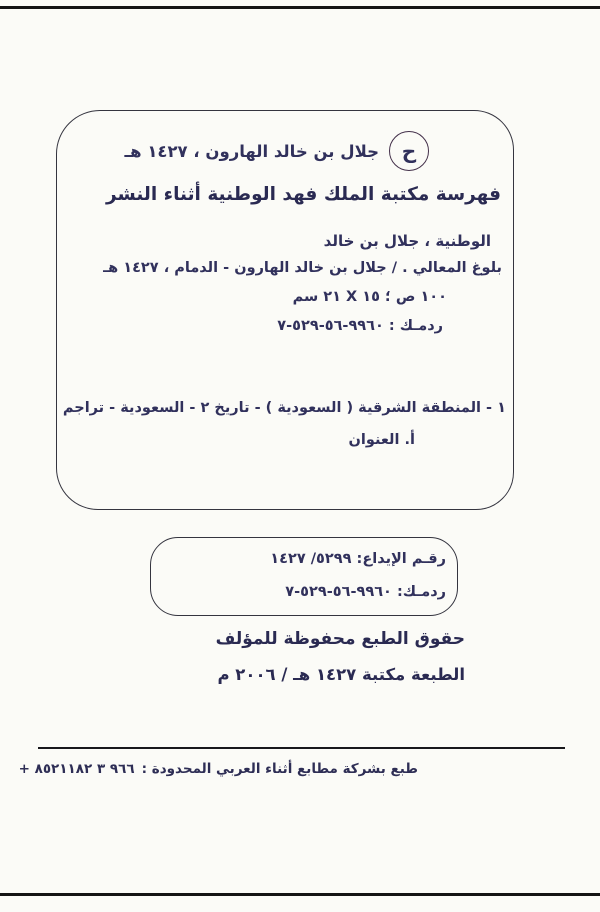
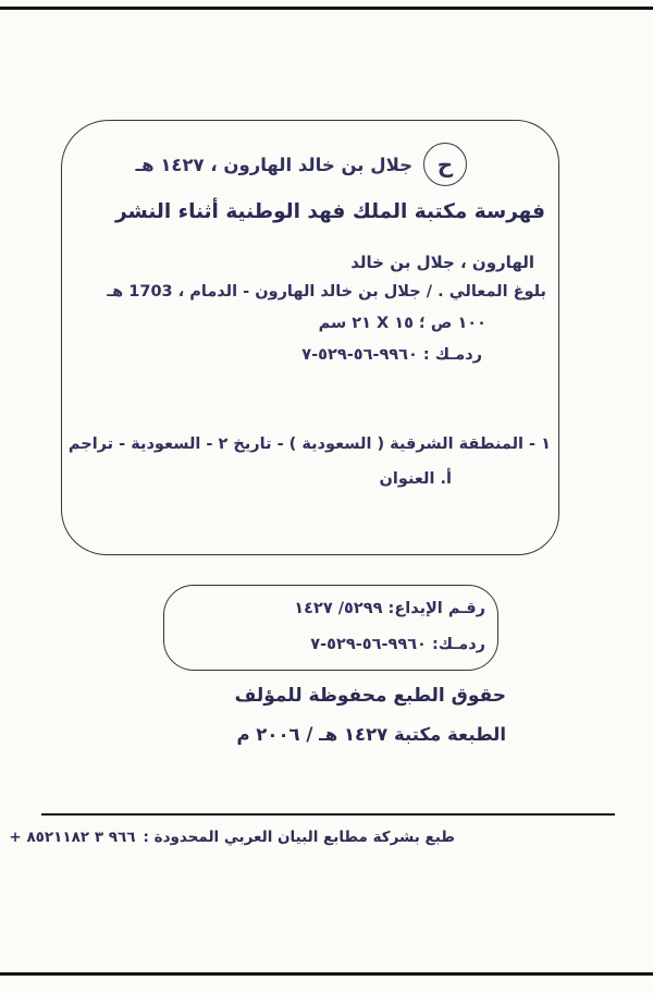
  ح
  جلال بن خالد الهارون ، ١٤٢٧ هـ
  فهرسة مكتبة الملك فهد الوطنية أثناء النشر
- الوطنية ، جلال بن خالد
+ الهارون ، جلال بن خالد
- بلوغ المعالي . / جلال بن خالد الهارون - الدمام ، ١٤٢٧ هـ
+ بلوغ المعالي . / جلال بن خالد الهارون - الدمام ، 1703 هـ
  ١٠٠ ص ؛ ١٥ X ٢١ سم
  ردمـك : ٩٩٦٠-٥٦-٥٢٩-٧
  ١ - المنطقة الشرقية ( السعودية ) - تاريخ ٢ - السعودية - تراجم
  أ. العنوان
  رقـم الإيداع: ٥٢٩٩/ ١٤٢٧
  ردمـك: ٩٩٦٠-٥٦-٥٢٩-٧
  حقوق الطبع محفوظة للمؤلف
  الطبعة مكتبة ١٤٢٧ هـ / ٢٠٠٦ م
- طبع بشركة مطابع أثناء العربي المحدودة :
+ طبع بشركة مطابع البيان العربي المحدودة :
  + ٩٦٦ ٣ ٨٥٢١١٨٢
